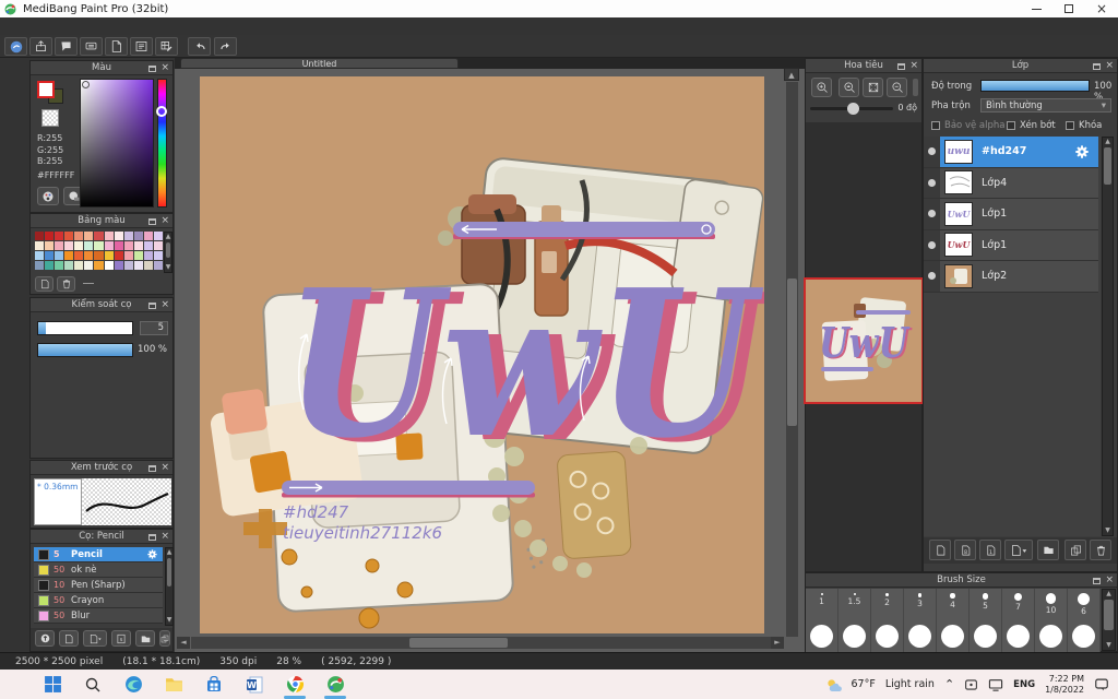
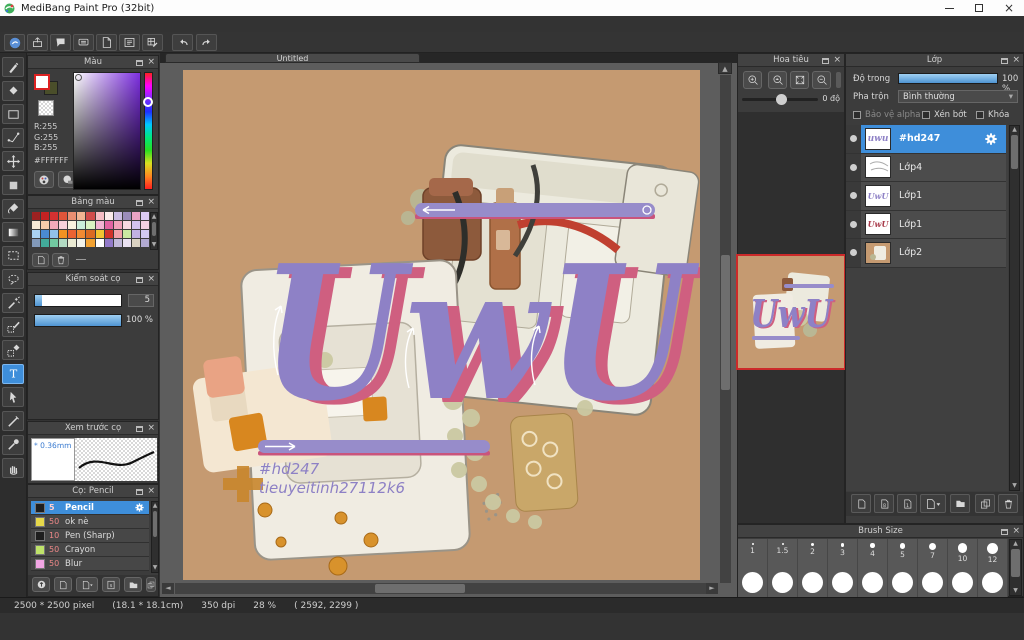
  MediBang Paint Pro (32bit)
  ×
+ T
  Untitled
  UwU
  #hd247
  tieuyeitinh27112k6
  ▲
  ◄
  ►
  Màu
  ×
  R:255
  G:255
  B:255
  #FFFFFF
  Bảng màu
  ×
  Kiểm soát cọ
  ×
  5
  100 %
  Xem trước cọ
  ×
  * 0.36mm
  Cọ: Pencil
  ×
  5
  Pencil
  50
  ok nè
  10
  Pen (Sharp)
  50
  Crayon
  50
  Blur
  Hoa tiêu
  ×
  0 độ
  UwU
  Lớp
  ×
  Độ trong
  100 %
  Pha trộn
  Bình thường
  ▾
  Bảo vệ alpha
  Xén bớt
  Khóa
  uwu
  #hd247
  Lớp4
  UwU
  Lớp1
  UwU
  Lớp1
  Lớp2
  Brush Size
  ×
  1
  1.5
  2
  3
  4
  5
  7
  10
- 6
+ 12
  2500 * 2500 pixel
  (18.1 * 18.1cm)
  350 dpi
  28 %
  ( 2592, 2299 )
- W
- 67°F
- Light rain
- ⌃
- ENG
- 7:22 PM
- 1/8/2022
